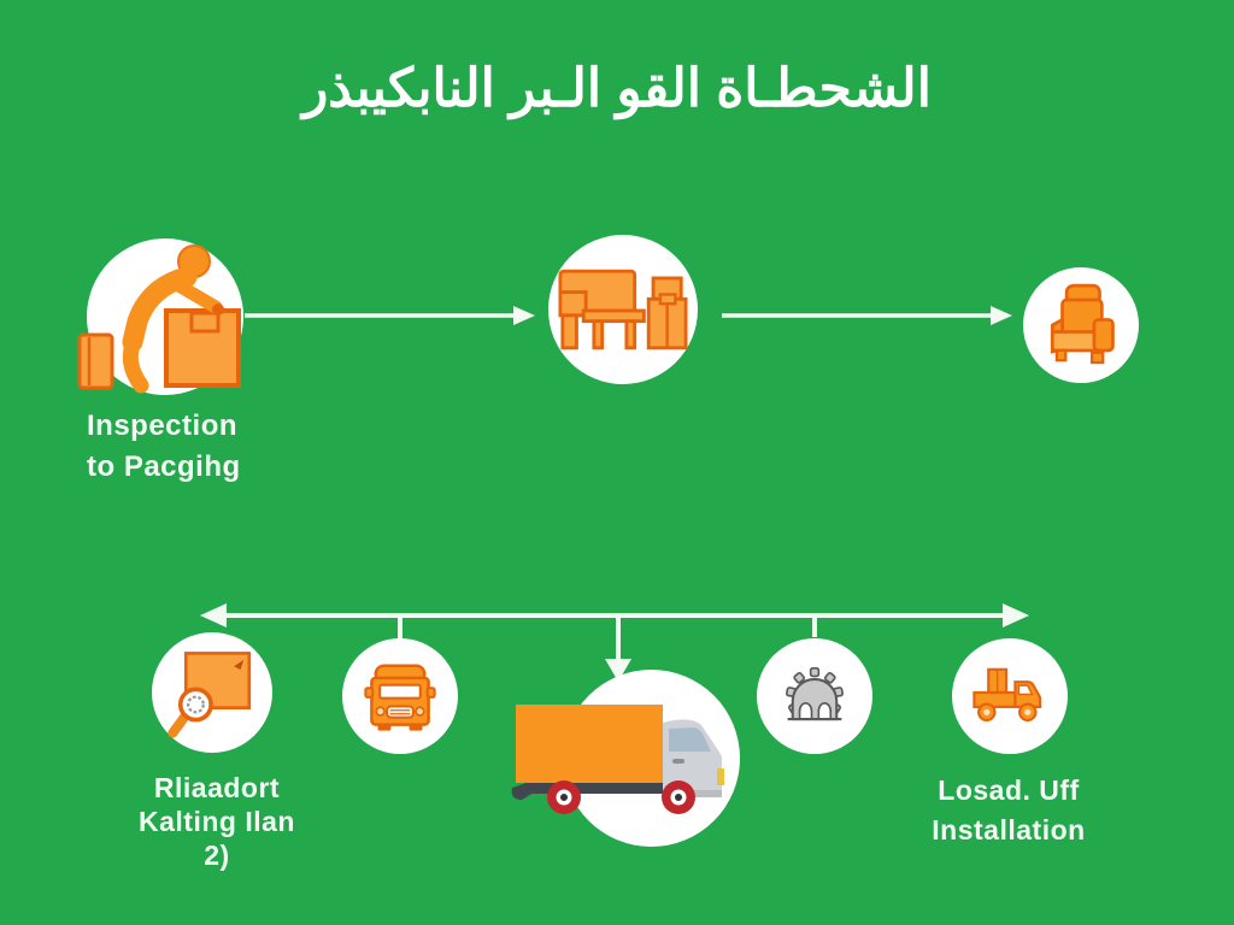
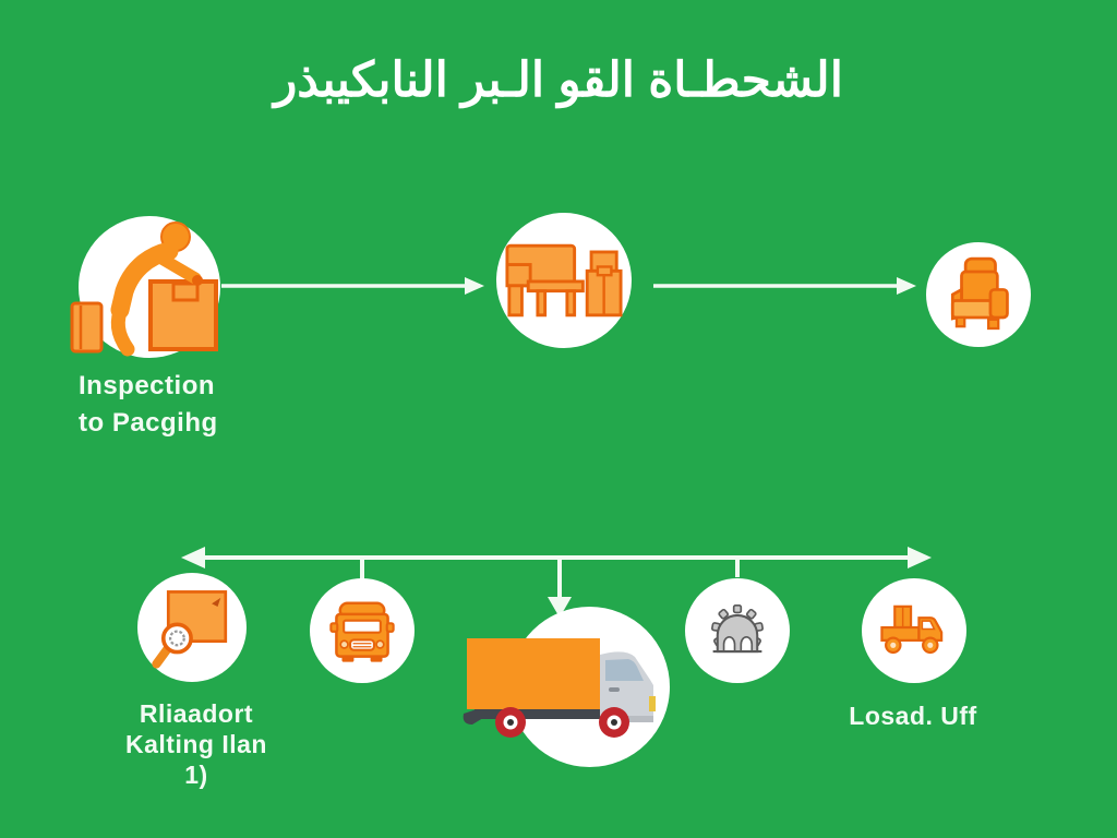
  الشحطـاة القو الـبر النابكيبذر
  Inspection
  to Pacgihg
  Rliaadort
  Kalting Ilan
- 2)
+ 1)
  Losad. Uff
- Installation
